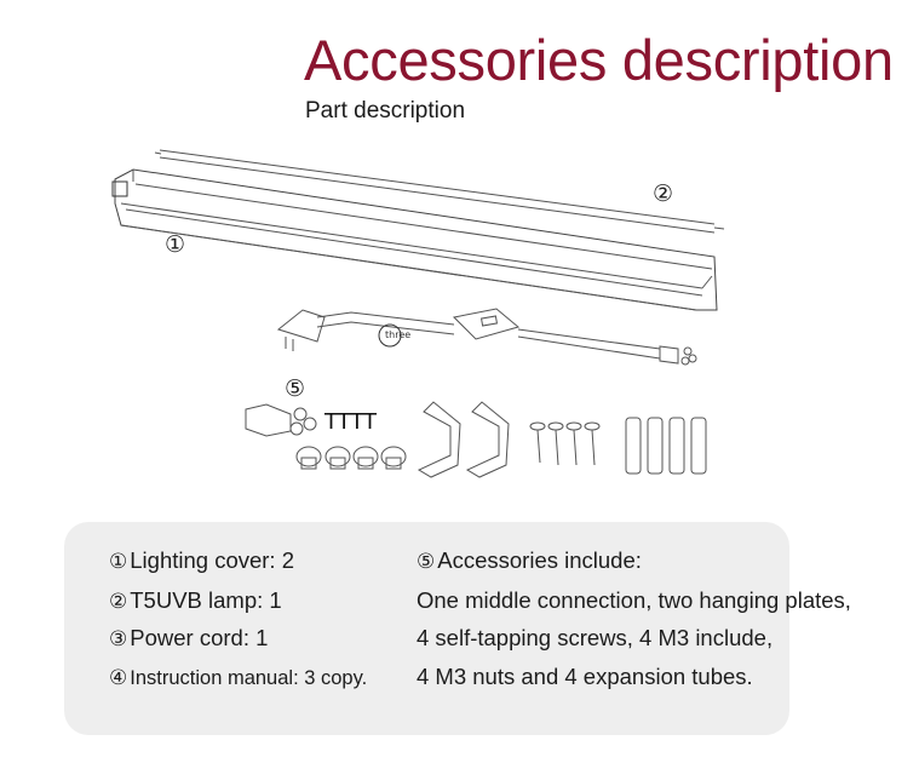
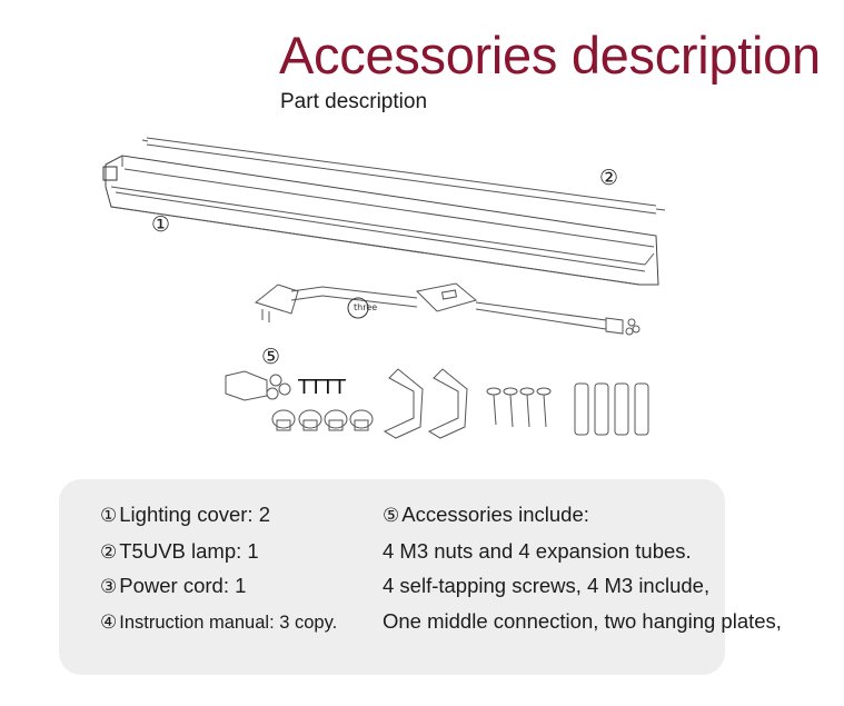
  Accessories description
  Part description
  ①
  ②
  three
  ⑤
  TTTT
  ①Lighting cover: 2
  ②T5UVB lamp: 1
  ③Power cord: 1
  ④Instruction manual: 3 copy.
  ⑤Accessories include:
- One middle connection, two hanging plates,
+ 4 M3 nuts and 4 expansion tubes.
  4 self-tapping screws, 4 M3 include,
- 4 M3 nuts and 4 expansion tubes.
+ One middle connection, two hanging plates,
